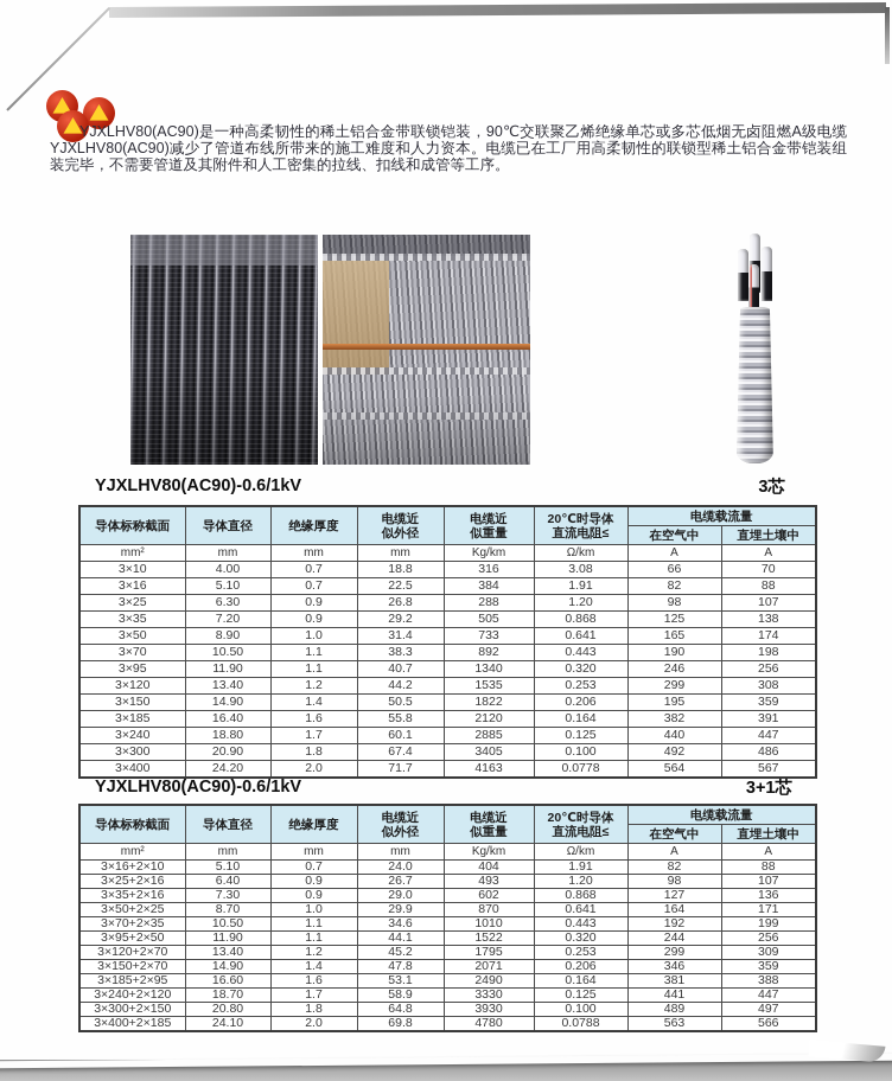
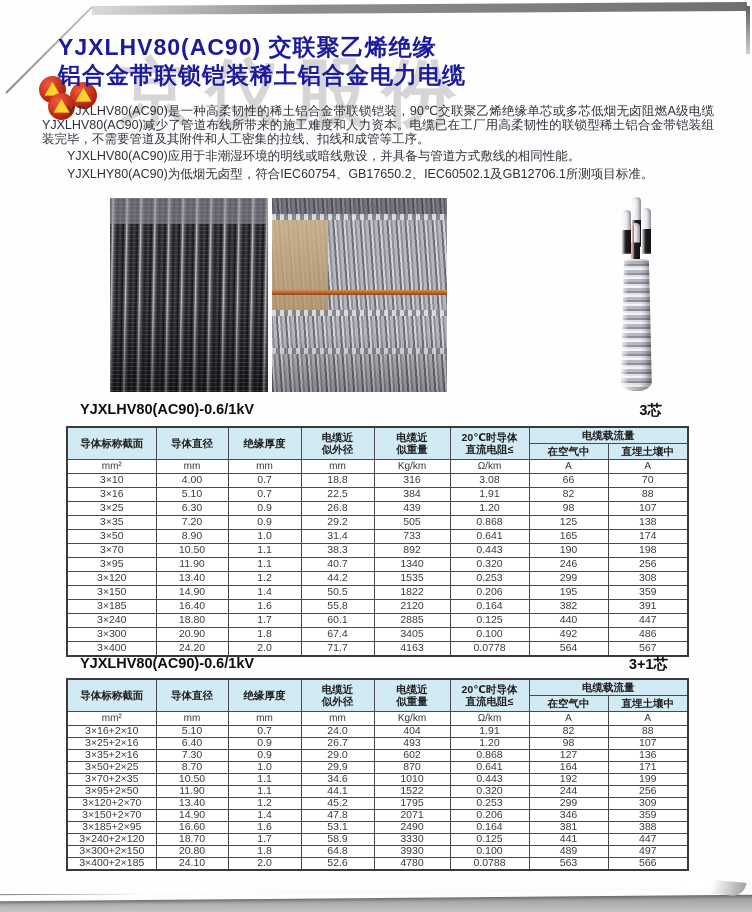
+ 京仪股份
+ YJXLHV80(AC90) 交联聚乙烯绝缘
+ 铝合金带联锁铠装稀土铝合金电力电缆
  YJXLHV80(AC90)是一种高柔韧性的稀土铝合金带联锁铠装，90℃交联聚乙烯绝缘单芯或多芯低烟无卤阻燃A级电缆YJXLHV80(AC90)减少了管道布线所带来的施工难度和人力资本。电缆已在工厂用高柔韧性的联锁型稀土铝合金带铠装组装完毕，不需要管道及其附件和人工密集的拉线、扣线和成管等工序。
+ YJXLHV80(AC90)应用于非潮湿环境的明线或暗线敷设，并具备与管道方式敷线的相同性能。
+ YJXLHY80(AC90)为低烟无卤型，符合IEC60754、GB17650.2、IEC60502.1及GB12706.1所测项目标准。
  YJXLHV80(AC90)-0.6/1kV
  3芯
  导体标称截面	导体直径	绝缘厚度	电缆近 似外径	电缆近 似重量	20℃时导体 直流电阻≤	电缆载流量
  在空气中	直埋土壤中
  mm²	mm	mm	mm	Kg/km	Ω/km	A	A
  3×10	4.00	0.7	18.8	316	3.08	66	70
  3×16	5.10	0.7	22.5	384	1.91	82	88
- 3×25	6.30	0.9	26.8	288	1.20	98	107
+ 3×25	6.30	0.9	26.8	439	1.20	98	107
  3×35	7.20	0.9	29.2	505	0.868	125	138
  3×50	8.90	1.0	31.4	733	0.641	165	174
  3×70	10.50	1.1	38.3	892	0.443	190	198
  3×95	11.90	1.1	40.7	1340	0.320	246	256
  3×120	13.40	1.2	44.2	1535	0.253	299	308
  3×150	14.90	1.4	50.5	1822	0.206	195	359
  3×185	16.40	1.6	55.8	2120	0.164	382	391
  3×240	18.80	1.7	60.1	2885	0.125	440	447
  3×300	20.90	1.8	67.4	3405	0.100	492	486
  3×400	24.20	2.0	71.7	4163	0.0778	564	567
  YJXLHV80(AC90)-0.6/1kV
  3+1芯
  导体标称截面	导体直径	绝缘厚度	电缆近 似外径	电缆近 似重量	20℃时导体 直流电阻≤	电缆载流量
  在空气中	直埋土壤中
  mm²	mm	mm	mm	Kg/km	Ω/km	A	A
  3×16+2×10	5.10	0.7	24.0	404	1.91	82	88
  3×25+2×16	6.40	0.9	26.7	493	1.20	98	107
  3×35+2×16	7.30	0.9	29.0	602	0.868	127	136
  3×50+2×25	8.70	1.0	29.9	870	0.641	164	171
  3×70+2×35	10.50	1.1	34.6	1010	0.443	192	199
  3×95+2×50	11.90	1.1	44.1	1522	0.320	244	256
  3×120+2×70	13.40	1.2	45.2	1795	0.253	299	309
  3×150+2×70	14.90	1.4	47.8	2071	0.206	346	359
  3×185+2×95	16.60	1.6	53.1	2490	0.164	381	388
  3×240+2×120	18.70	1.7	58.9	3330	0.125	441	447
  3×300+2×150	20.80	1.8	64.8	3930	0.100	489	497
- 3×400+2×185	24.10	2.0	69.8	4780	0.0788	563	566
+ 3×400+2×185	24.10	2.0	52.6	4780	0.0788	563	566
